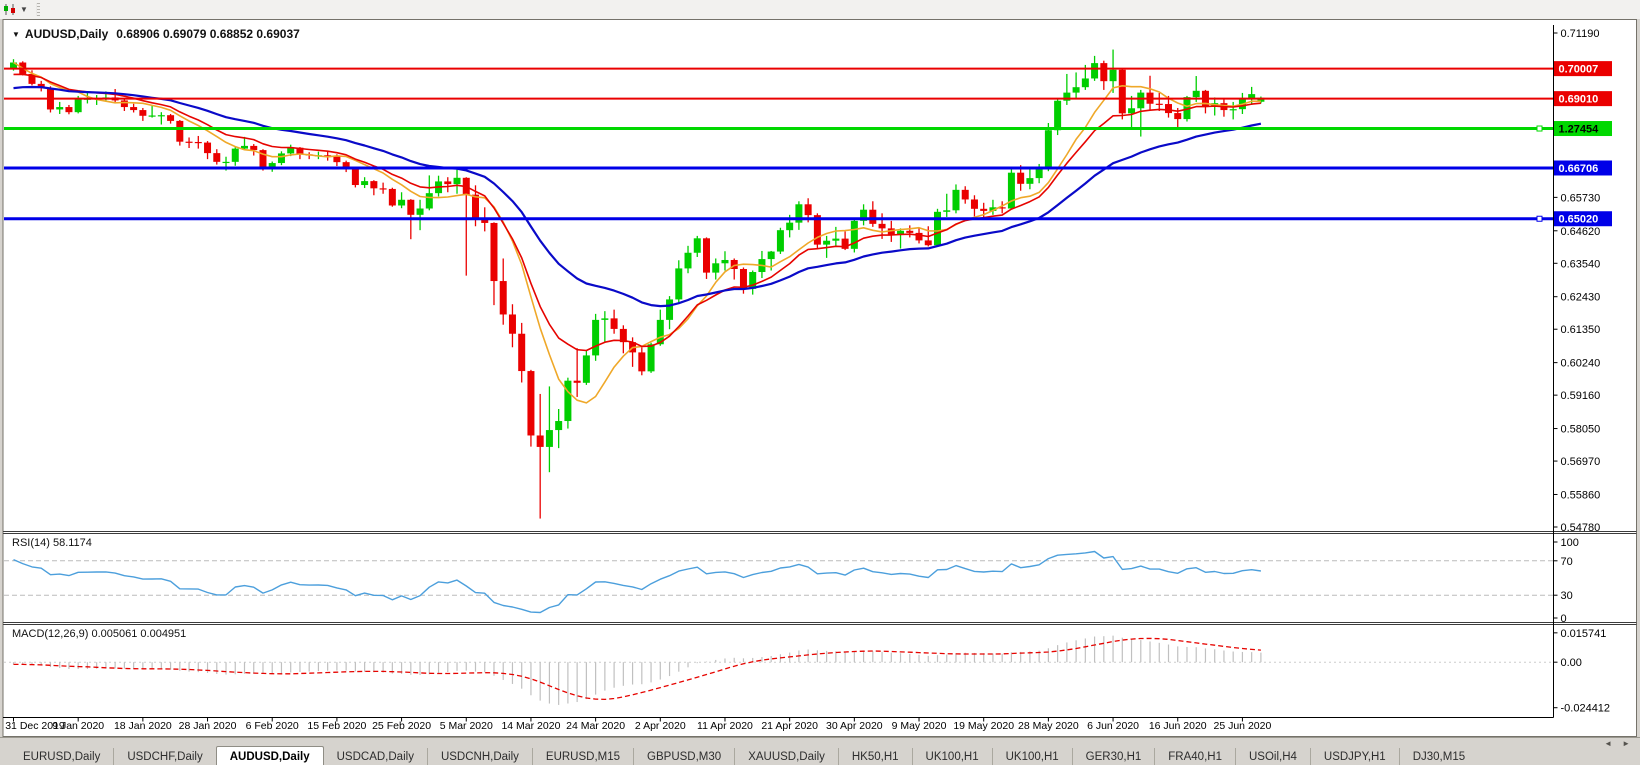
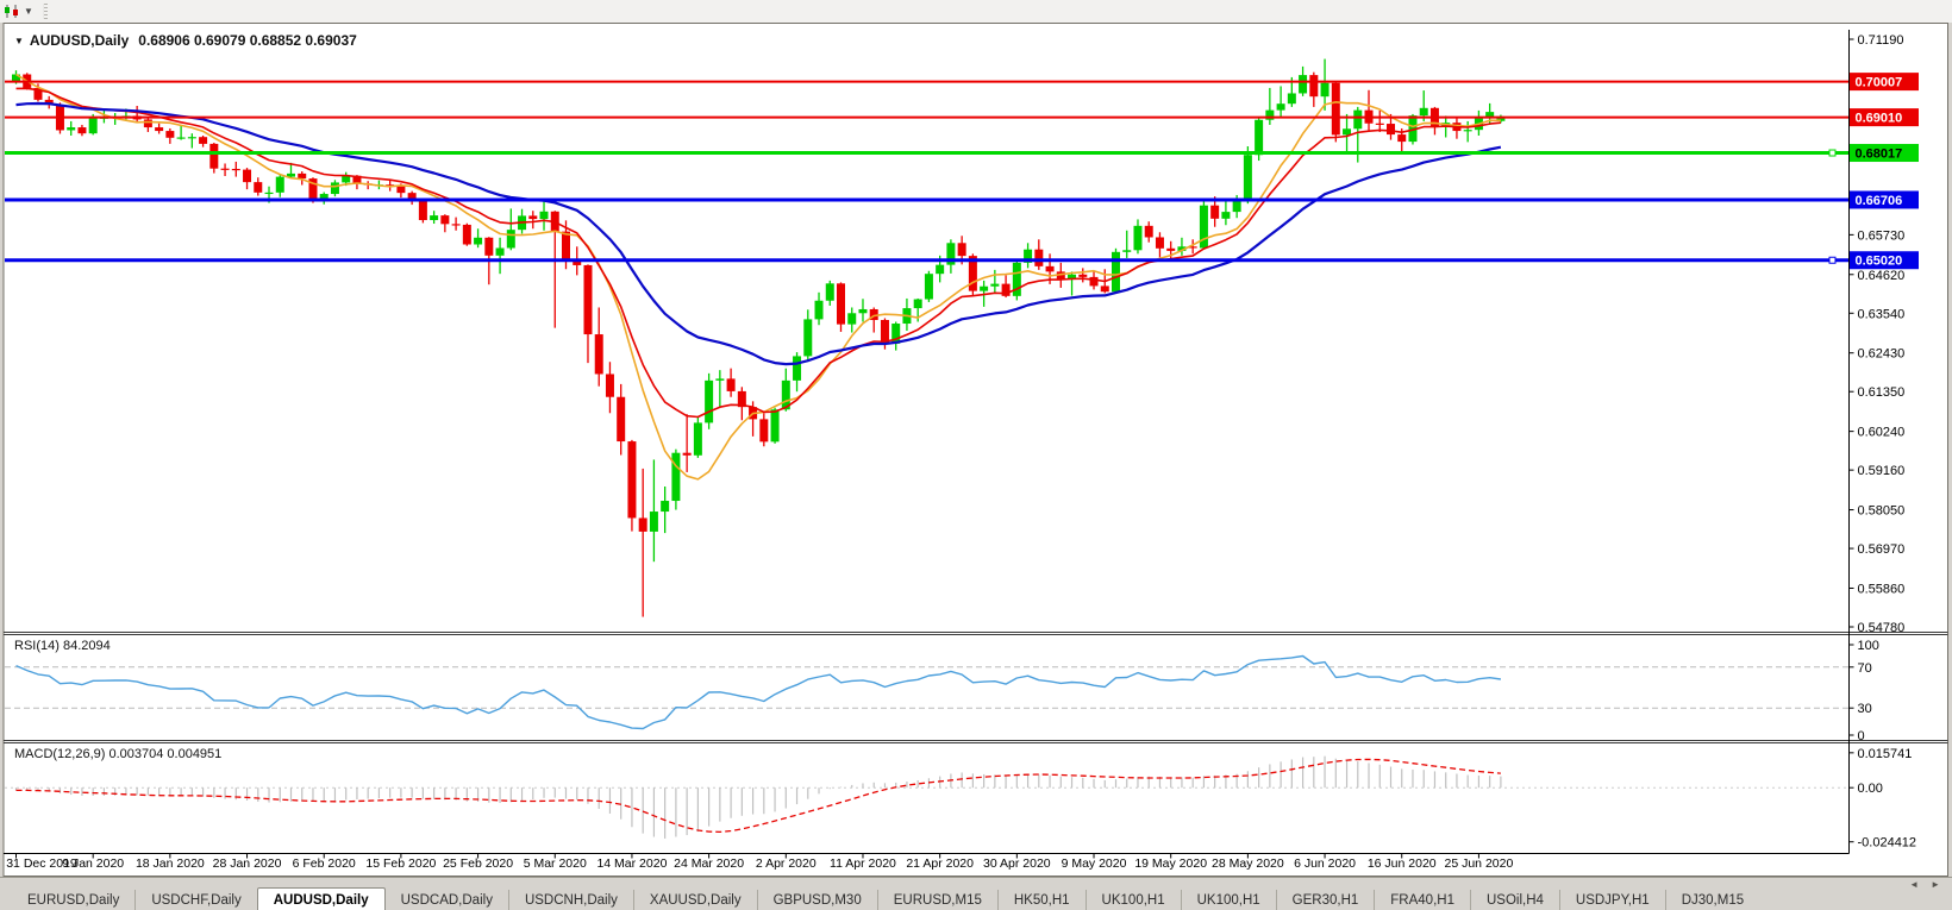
  ▼
  0.70007
  0.69010
- 1.27454
+ 0.68017
  0.66706
  0.65020
  0.71190
  0.65730
  0.64620
  0.63540
  0.62430
  0.61350
  0.60240
  0.59160
  0.58050
  0.56970
  0.55860
  0.54780
  100
  70
  30
  0
  0.015741
  0.00
  -0.024412
  ▼ AUDUSD,Daily 0.68906 0.69079 0.68852 0.69037
- RSI(14) 58.1174
+ RSI(14) 84.2094
- MACD(12,26,9) 0.005061 0.004951
+ MACD(12,26,9) 0.003704 0.004951
  31 Dec 2019
  9 Jan 2020
  18 Jan 2020
  28 Jan 2020
  6 Feb 2020
  15 Feb 2020
  25 Feb 2020
  5 Mar 2020
  14 Mar 2020
  24 Mar 2020
  2 Apr 2020
  11 Apr 2020
  21 Apr 2020
  30 Apr 2020
  9 May 2020
  19 May 2020
  28 May 2020
  6 Jun 2020
  16 Jun 2020
  25 Jun 2020
  ◄
  ►
  EURUSD,Daily
  USDCHF,Daily
  AUDUSD,Daily
  USDCAD,Daily
  USDCNH,Daily
- EURUSD,M15
+ XAUUSD,Daily
  GBPUSD,M30
- XAUUSD,Daily
+ EURUSD,M15
  HK50,H1
  UK100,H1
  UK100,H1
  GER30,H1
  FRA40,H1
  USOil,H4
  USDJPY,H1
  DJ30,M15
